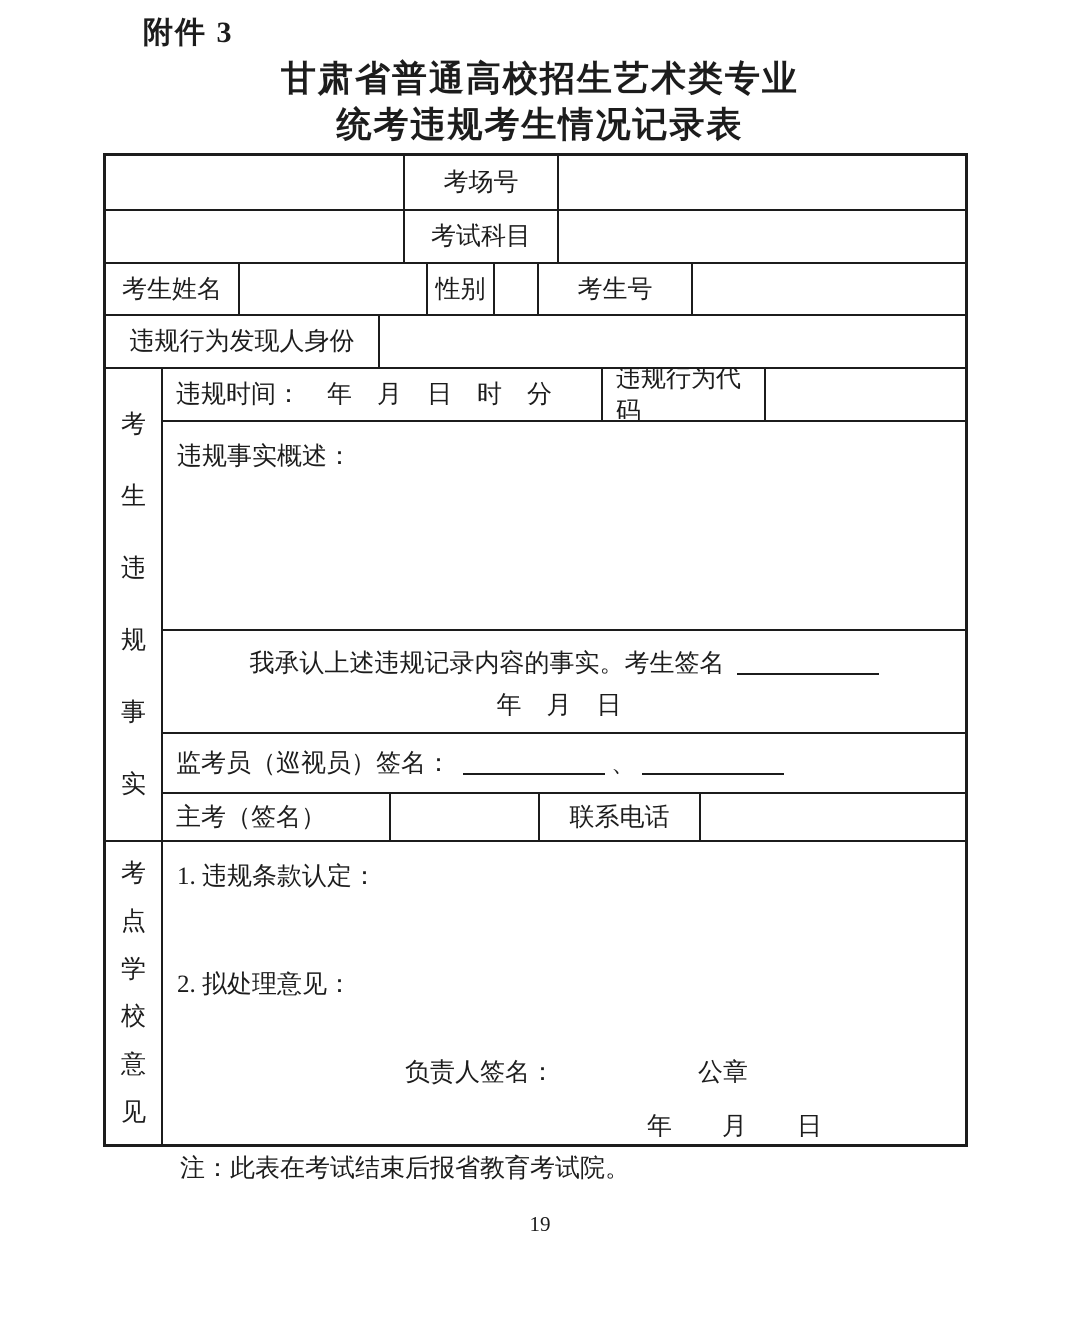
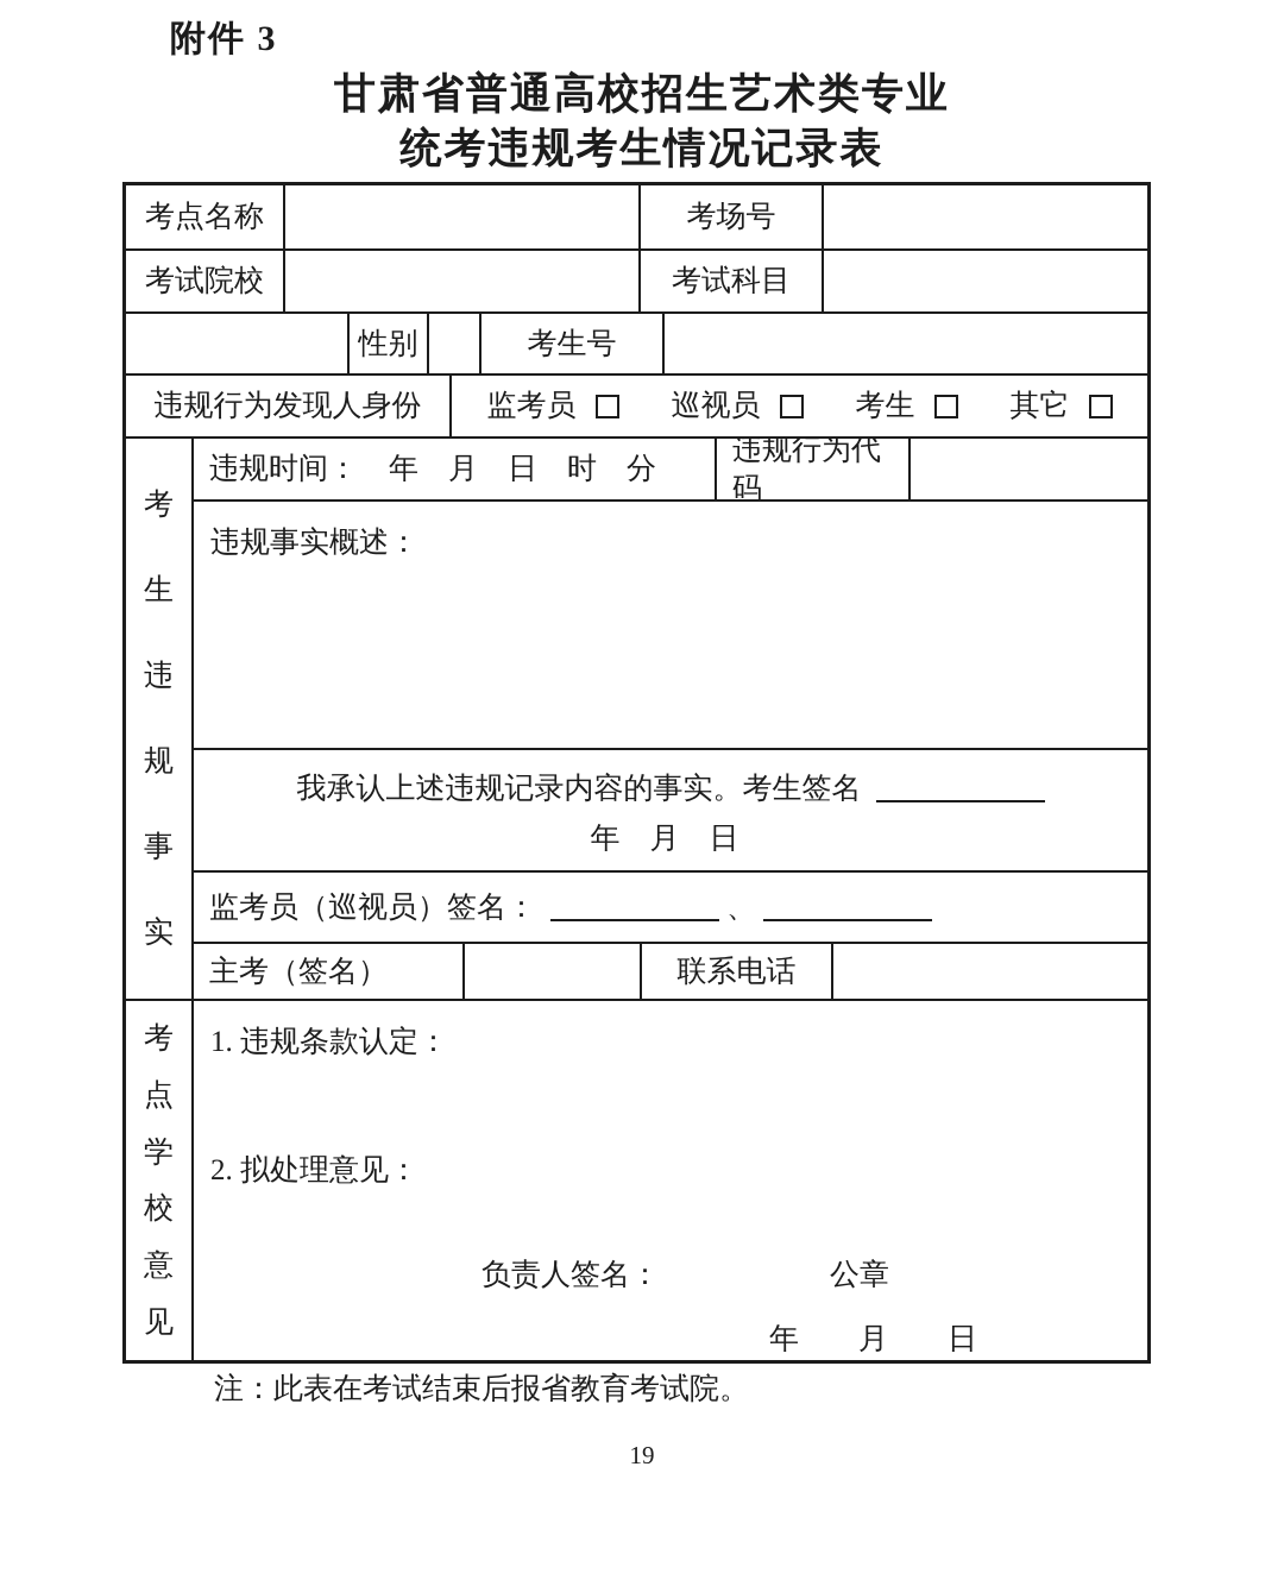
  附件 3
  甘肃省普通高校招生艺术类专业
  统考违规考生情况记录表
+ 考点名称
  考场号
+ 考试院校
  考试科目
- 考生姓名
  性别
  考生号
  违规行为发现人身份
+ 监考员
+ 巡视员
+ 考生
+ 其它
  考
  生
  违
  规
  事
  实
  违规时间：
  年 月 日 时 分
  违规行为代码
  违规事实概述：
  我承认上述违规记录内容的事实。考生签名
  年 月 日
  监考员（巡视员）签名：
  、
  主考（签名）
  联系电话
  考
  点
  学
  校
  意
  见
  1. 违规条款认定：
  2. 拟处理意见：
  负责人签名：
  公章
  年 月 日
  注：此表在考试结束后报省教育考试院。
  19
